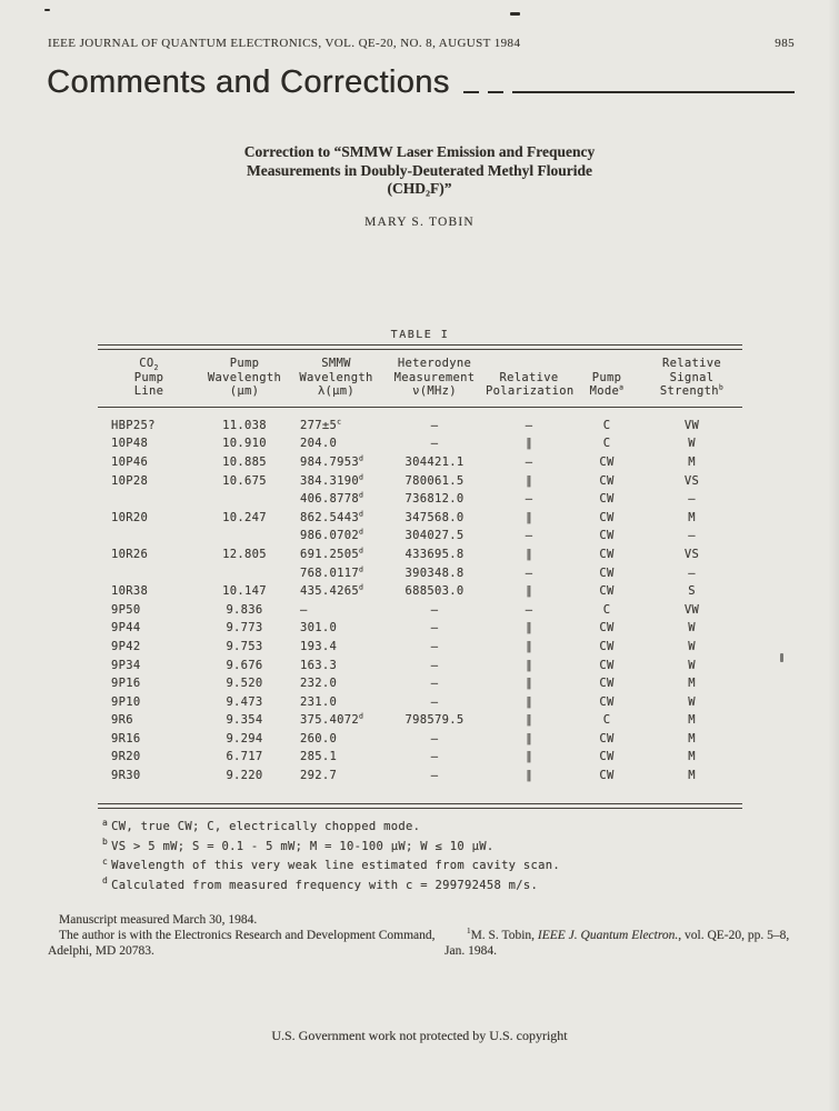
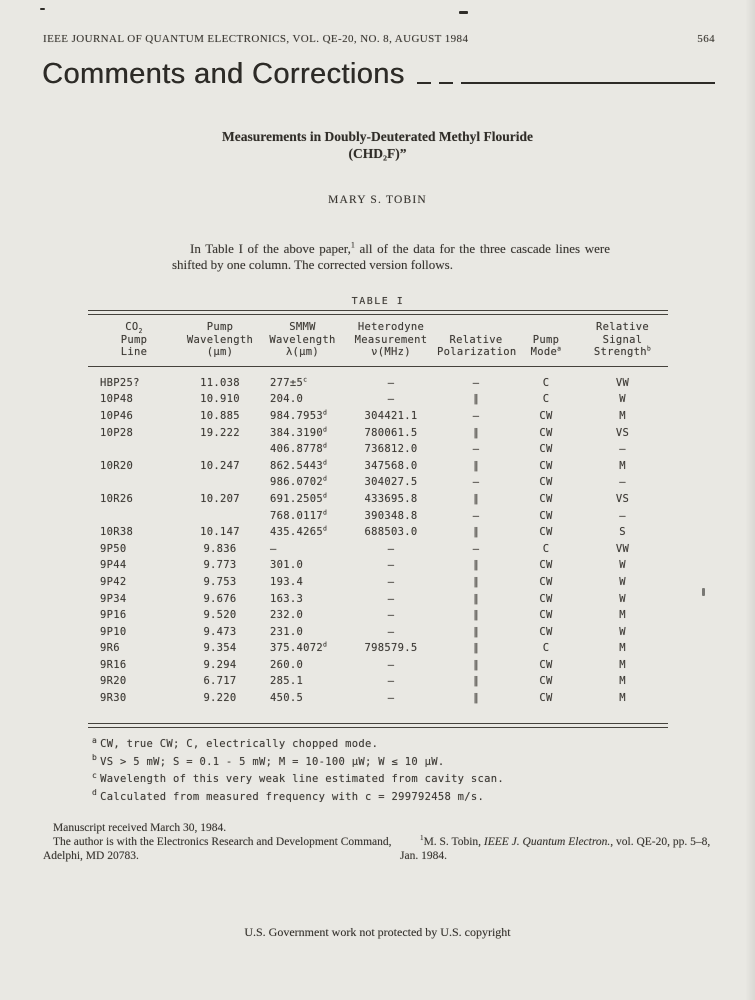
  IEEE JOURNAL OF QUANTUM ELECTRONICS, VOL. QE-20, NO. 8, AUGUST 1984
- 985
+ 564
  Comments and Corrections
- Correction to “SMMW Laser Emission and Frequency
  Measurements in Doubly-Deuterated Methyl Flouride
  (CHD₂F)”
  MARY S. TOBIN
+ In Table I of the above paper,1 all of the data for the three cascade lines were shifted by one column. The corrected version follows.
  TABLE I
  CO2PumpLine	PumpWavelength(μm)	SMMWWavelengthλ(μm)	HeterodyneMeasurementν(MHz)	RelativePolarization	PumpModea	RelativeSignalStrengthb
  HBP25?	11.038	277±5c	–	–	C	VW
  10P48	10.910	204.0	–	∥	C	W
  10P46	10.885	984.7953d	304421.1	–	CW	M
- 10P28	10.675	384.3190d	780061.5	∥	CW	VS
+ 10P28	19.222	384.3190d	780061.5	∥	CW	VS
  		406.8778d	736812.0	–	CW	–
  10R20	10.247	862.5443d	347568.0	∥	CW	M
  		986.0702d	304027.5	–	CW	–
- 10R26	12.805	691.2505d	433695.8	∥	CW	VS
+ 10R26	10.207	691.2505d	433695.8	∥	CW	VS
  		768.0117d	390348.8	–	CW	–
  10R38	10.147	435.4265d	688503.0	∥	CW	S
  9P50	9.836	–	–	–	C	VW
  9P44	9.773	301.0	–	∥	CW	W
  9P42	9.753	193.4	–	∥	CW	W
  9P34	9.676	163.3	–	∥	CW	W
  9P16	9.520	232.0	–	∥	CW	M
  9P10	9.473	231.0	–	∥	CW	W
  9R6	9.354	375.4072d	798579.5	∥	C	M
  9R16	9.294	260.0	–	∥	CW	M
  9R20	6.717	285.1	–	∥	CW	M
- 9R30	9.220	292.7	–	∥	CW	M
+ 9R30	9.220	450.5	–	∥	CW	M
  a CW, true CW; C, electrically chopped mode.
  b VS > 5 mW; S = 0.1 - 5 mW; M = 10-100 μW; W ≤ 10 μW.
  c Wavelength of this very weak line estimated from cavity scan.
  d Calculated from measured frequency with c = 299792458 m/s.
- Manuscript measured March 30, 1984.
+ Manuscript received March 30, 1984.
  The author is with the Electronics Research and Development Command, Adelphi, MD 20783.
  1M. S. Tobin, IEEE J. Quantum Electron., vol. QE-20, pp. 5–8, Jan. 1984.
  U.S. Government work not protected by U.S. copyright
